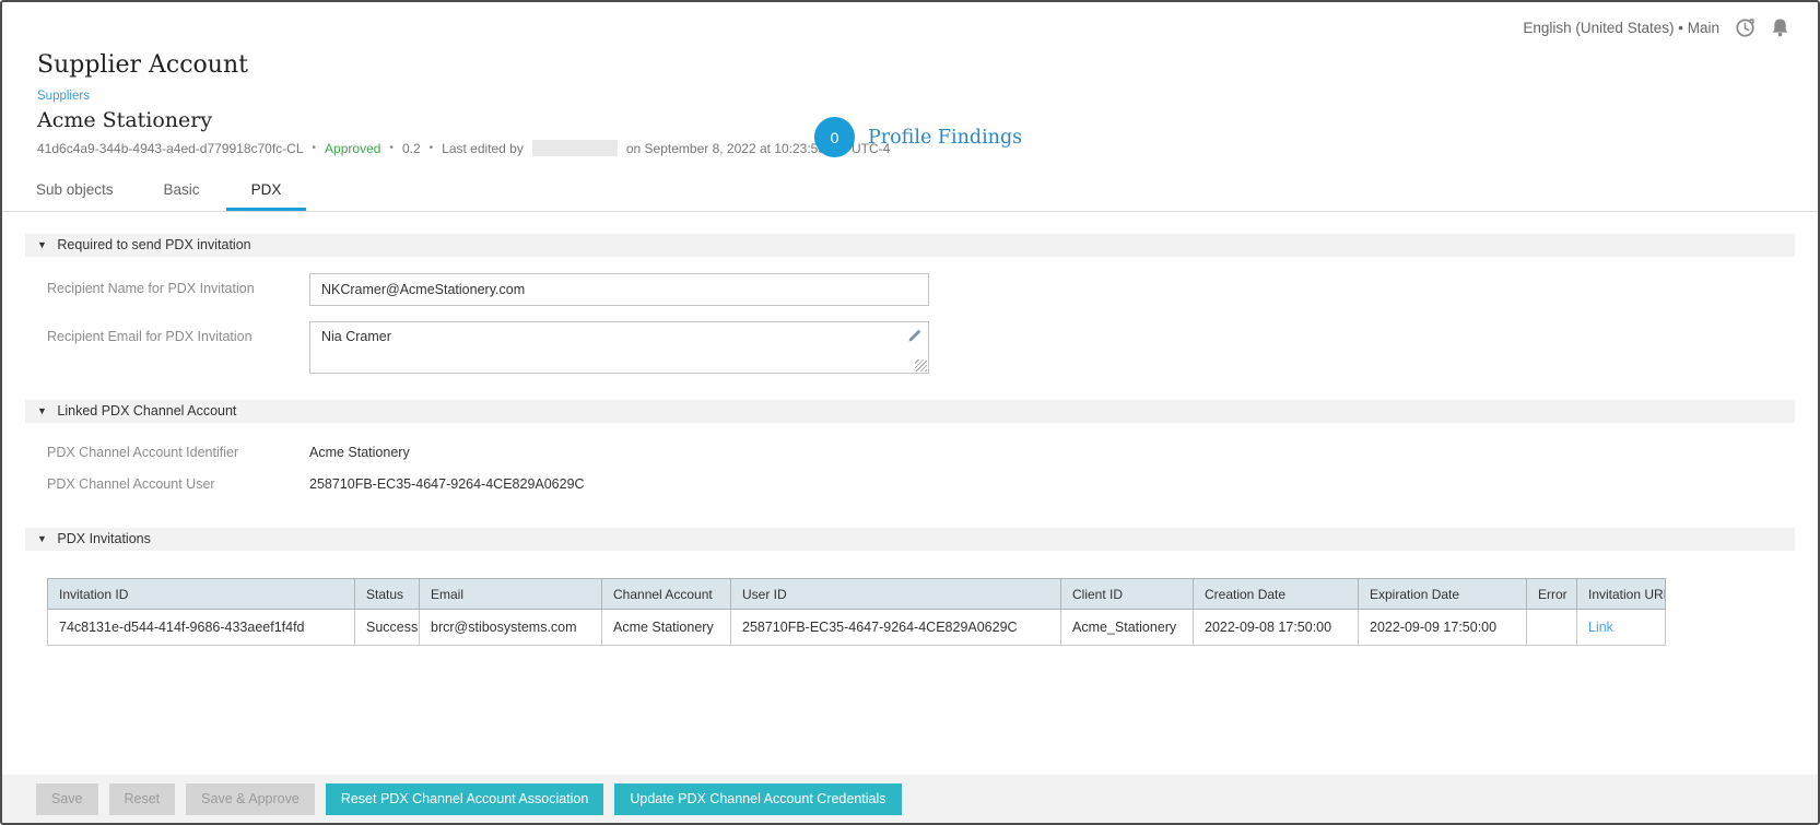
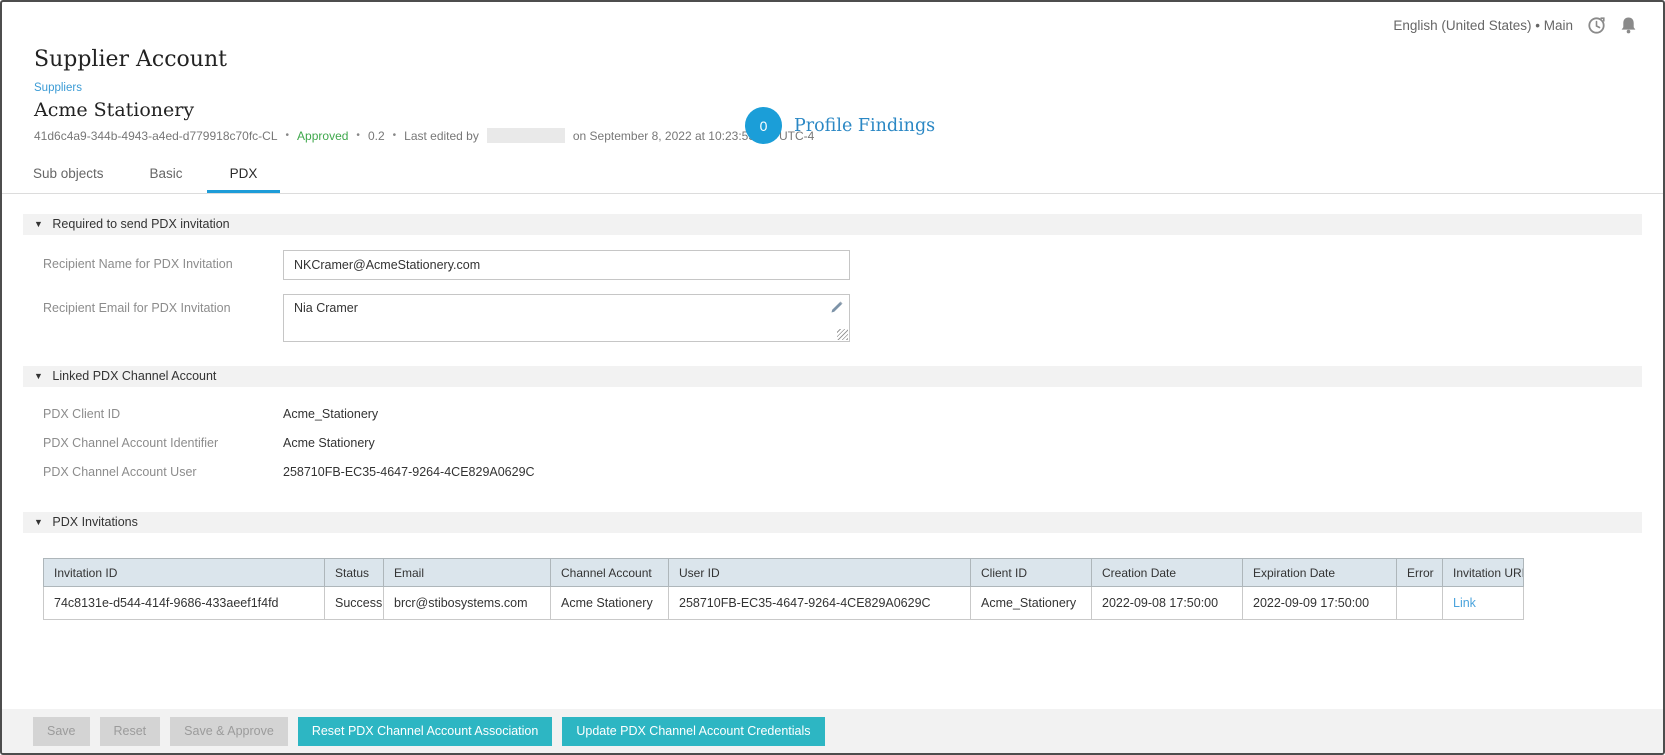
  English (United States) • Main
  Supplier Account
  Suppliers
  Acme Stationery
  41d6c4a9-344b-4943-a4ed-d779918c70fc-CL
  •
  Approved
  •
  0.2
  •
  Last edited by
  on September 8, 2022 at 10:23:5 UTC-4
  0
  Profile Findings
  Sub objects
  Basic
  PDX
  ▼ Required to send PDX invitation
  Recipient Name for PDX Invitation
  NKCramer@AcmeStationery.com
  Recipient Email for PDX Invitation
  Nia Cramer
  ▼ Linked PDX Channel Account
+ PDX Client ID
+ Acme_Stationery
  PDX Channel Account Identifier
  Acme Stationery
  PDX Channel Account User
  258710FB-EC35-4647-9264-4CE829A0629C
  ▼ PDX Invitations
  Invitation ID	Status	Email	Channel Account	User ID	Client ID	Creation Date	Expiration Date	Error	Invitation UR
  74c8131e-d544-414f-9686-433aeef1f4fd	Success	brcr@stibosystems.com	Acme Stationery	258710FB-EC35-4647-9264-4CE829A0629C	Acme_Stationery	2022-09-08 17:50:00	2022-09-09 17:50:00		Link
  Save
  Reset
  Save & Approve
  Reset PDX Channel Account Association
  Update PDX Channel Account Credentials
